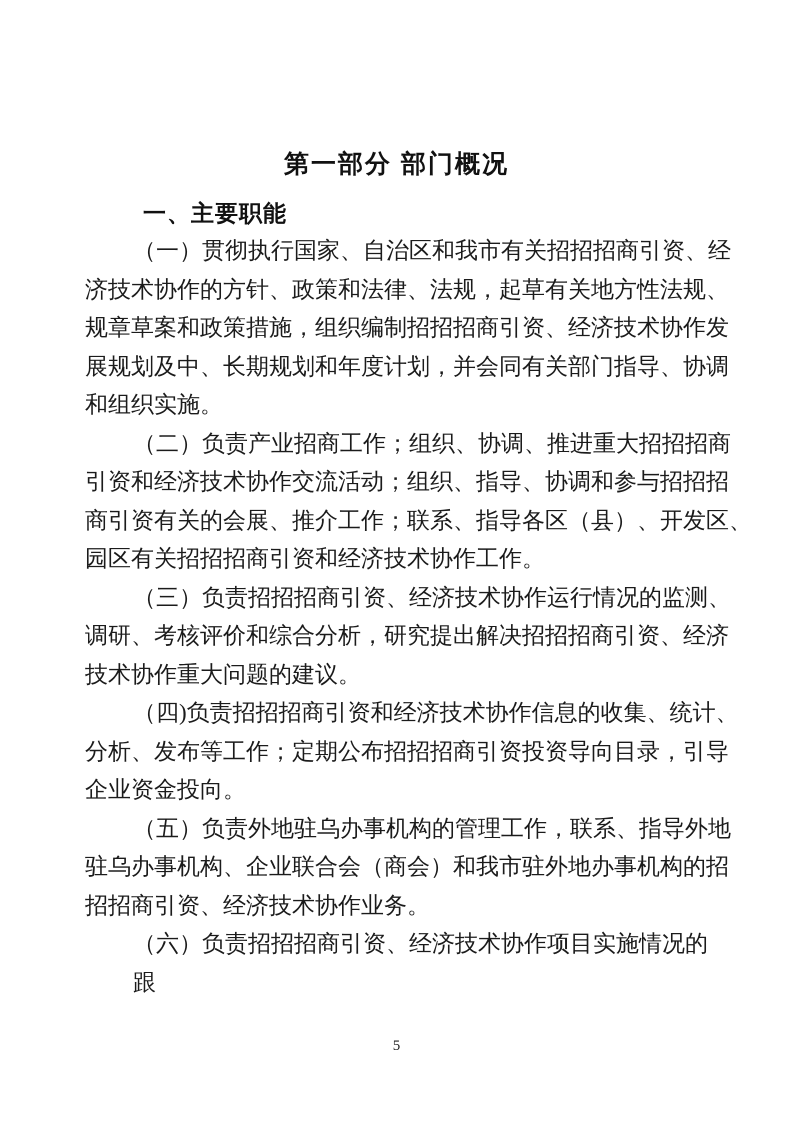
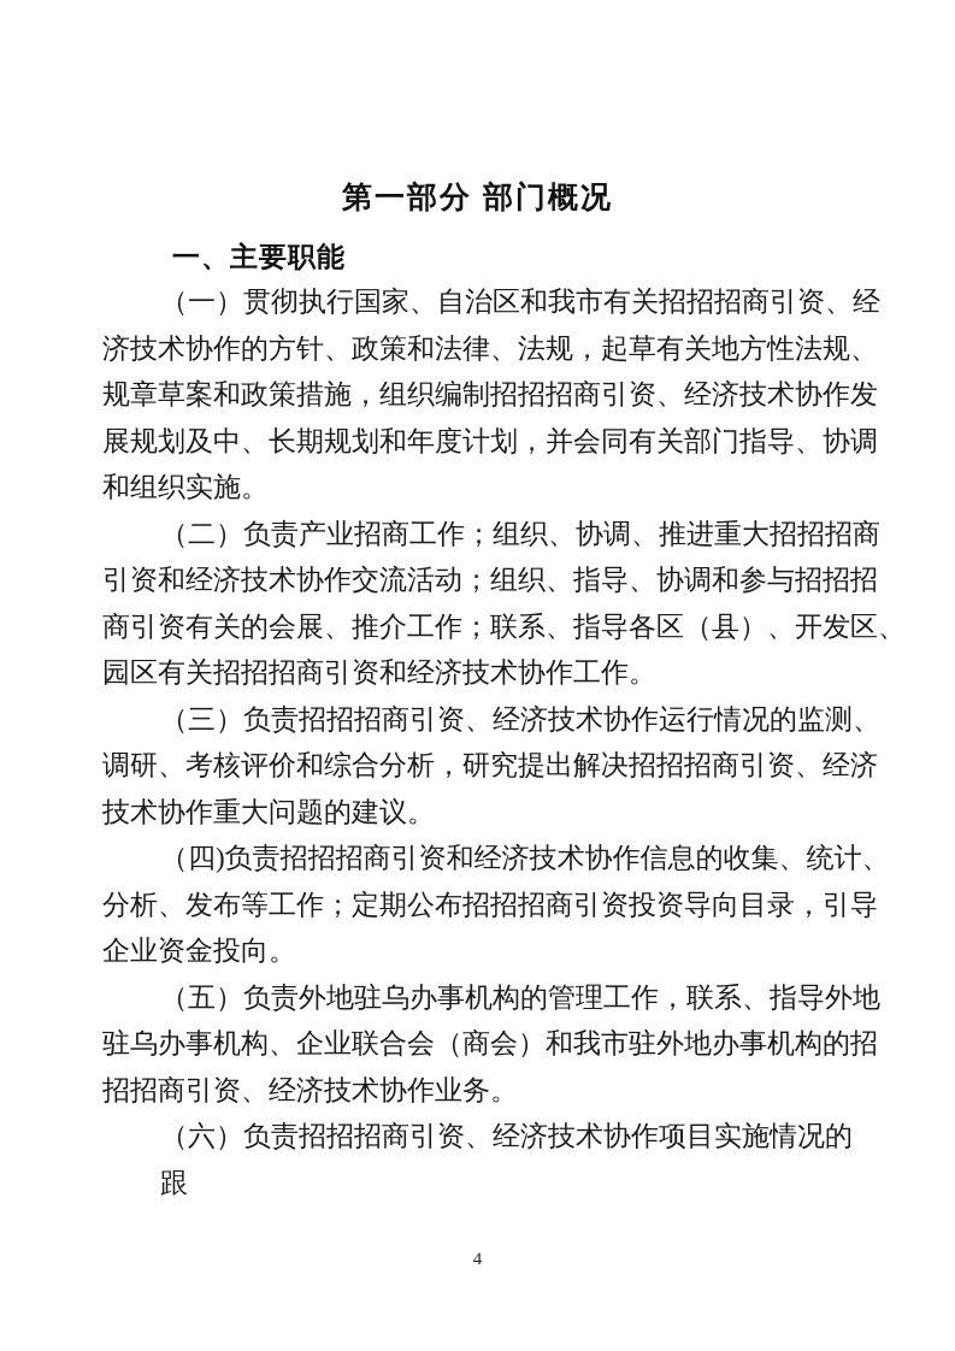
  第一部分 部门概况
  一、主要职能
  （一）贯彻执行国家、自治区和我市有关招招招商引资、经
  济技术协作的方针、政策和法律、法规，起草有关地方性法规、
  规章草案和政策措施，组织编制招招招商引资、经济技术协作发
  展规划及中、长期规划和年度计划，并会同有关部门指导、协调
  和组织实施。
  （二）负责产业招商工作；组织、协调、推进重大招招招商
  引资和经济技术协作交流活动；组织、指导、协调和参与招招招
  商引资有关的会展、推介工作；联系、指导各区（县）、开发区、
  园区有关招招招商引资和经济技术协作工作。
  （三）负责招招招商引资、经济技术协作运行情况的监测、
  调研、考核评价和综合分析，研究提出解决招招招商引资、经济
  技术协作重大问题的建议。
  （四)负责招招招商引资和经济技术协作信息的收集、统计、
  分析、发布等工作；定期公布招招招商引资投资导向目录，引导
  企业资金投向。
  （五）负责外地驻乌办事机构的管理工作，联系、指导外地
  驻乌办事机构、企业联合会（商会）和我市驻外地办事机构的招
  招招商引资、经济技术协作业务。
  （六）负责招招招商引资、经济技术协作项目实施情况的跟
- 5
+ 4
